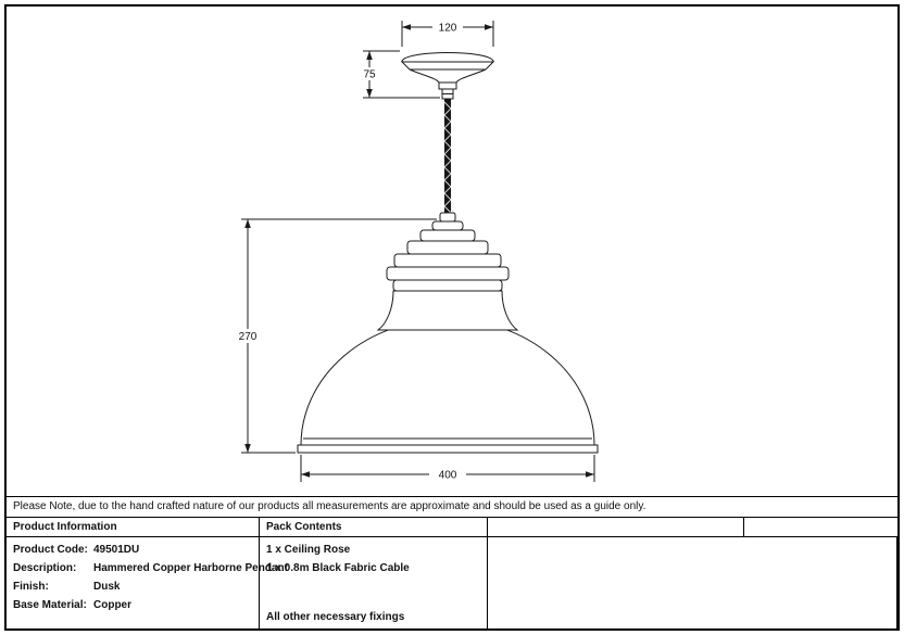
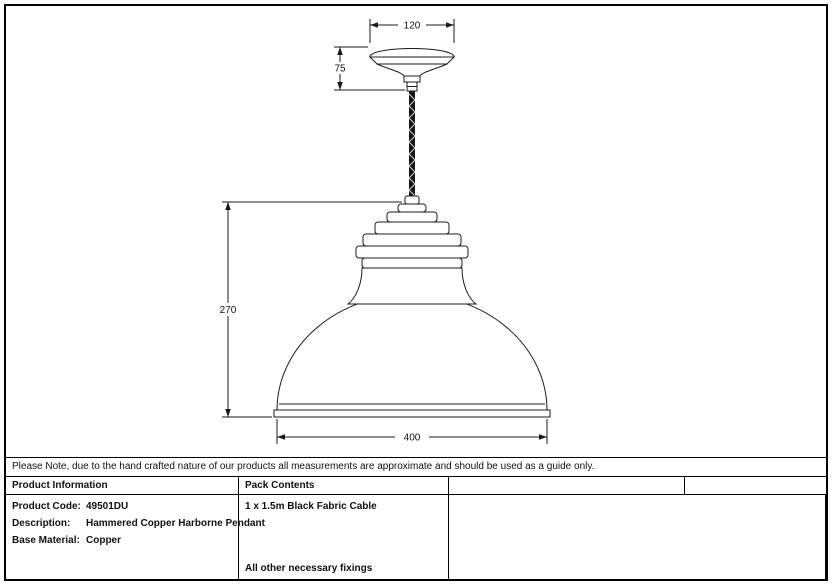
  120
  75
  270
  400
  Please Note, due to the hand crafted nature of our products all measurements are approximate and should be used as a guide only.
  Product Information
  Pack Contents
  Product Code:
  49501DU
  Description:
  Hammered Copper Harborne Pendant
- Finish:
- Dusk
  Base Material:
  Copper
- 1 x Ceiling Rose
- 1 x 0.8m Black Fabric Cable
+ 1 x 1.5m Black Fabric Cable
  All other necessary fixings
